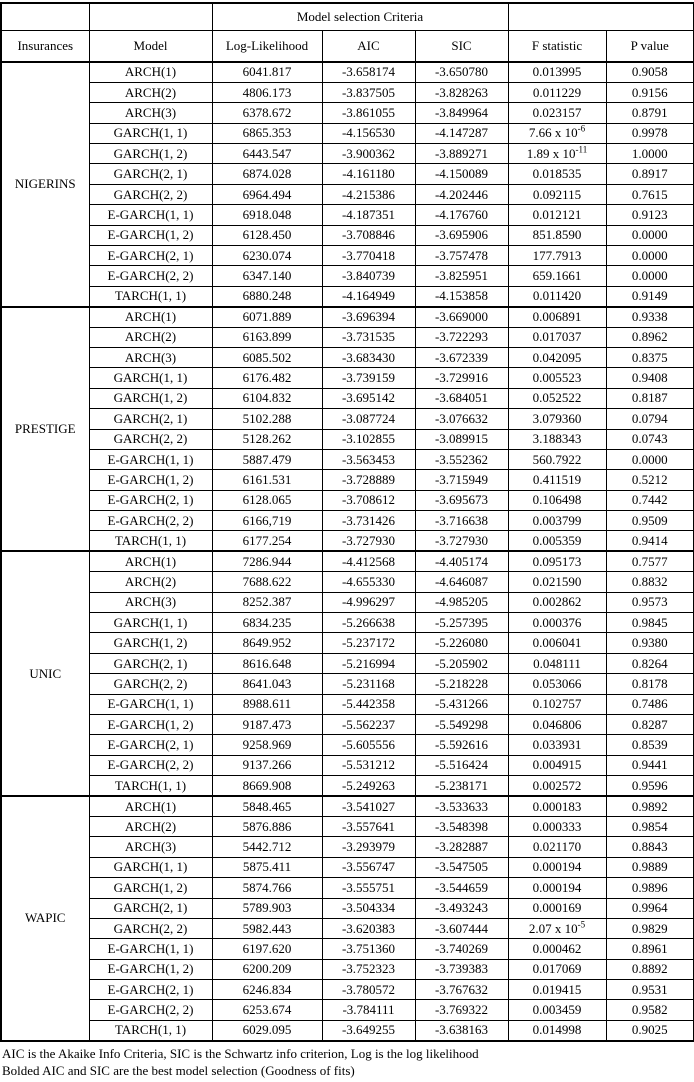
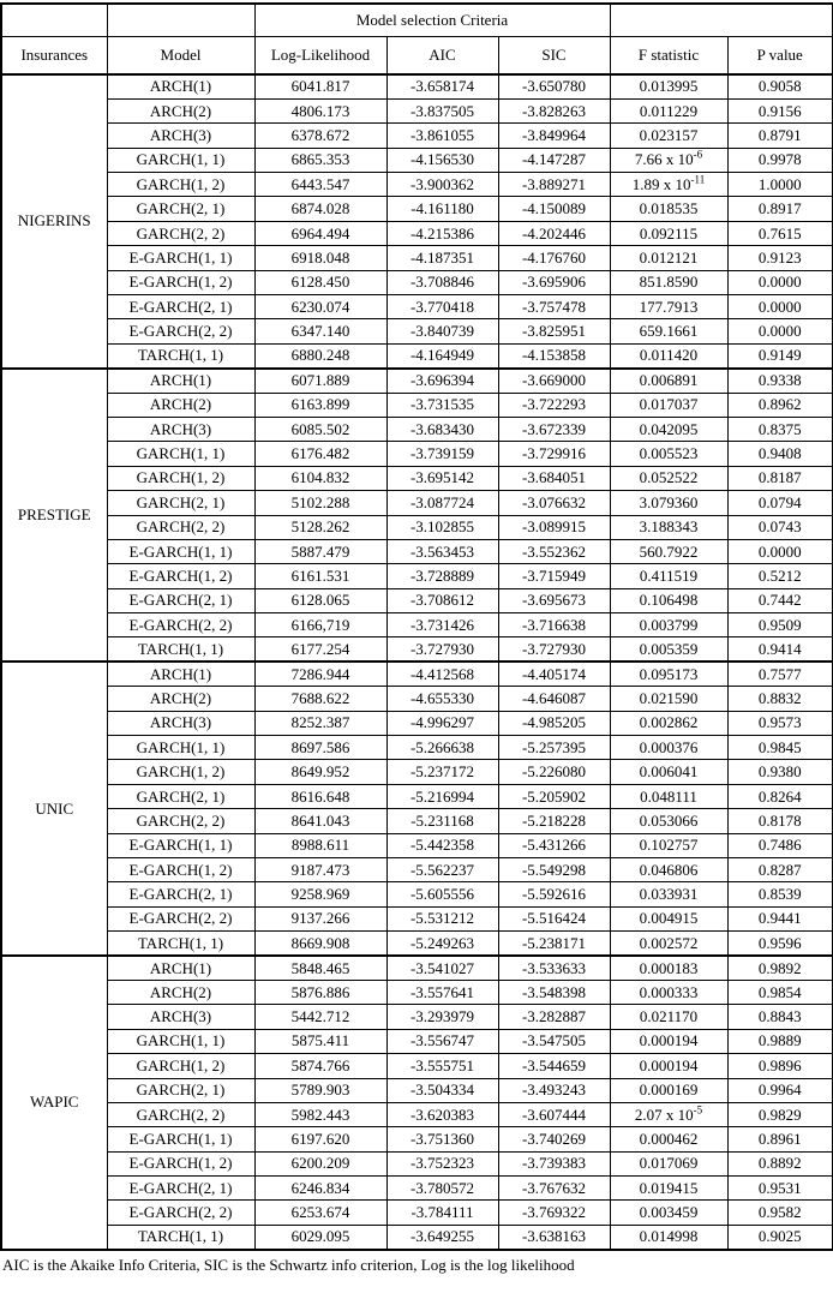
  		Model selection Criteria
  Insurances	Model	Log-Likelihood	AIC	SIC	F statistic	P value
  NIGERINS	ARCH(1)	6041.817	-3.658174	-3.650780	0.013995	0.9058
  ARCH(2)	4806.173	-3.837505	-3.828263	0.011229	0.9156
  ARCH(3)	6378.672	-3.861055	-3.849964	0.023157	0.8791
  GARCH(1, 1)	6865.353	-4.156530	-4.147287	7.66 x 10-6	0.9978
  GARCH(1, 2)	6443.547	-3.900362	-3.889271	1.89 x 10-11	1.0000
  GARCH(2, 1)	6874.028	-4.161180	-4.150089	0.018535	0.8917
  GARCH(2, 2)	6964.494	-4.215386	-4.202446	0.092115	0.7615
  E-GARCH(1, 1)	6918.048	-4.187351	-4.176760	0.012121	0.9123
  E-GARCH(1, 2)	6128.450	-3.708846	-3.695906	851.8590	0.0000
  E-GARCH(2, 1)	6230.074	-3.770418	-3.757478	177.7913	0.0000
  E-GARCH(2, 2)	6347.140	-3.840739	-3.825951	659.1661	0.0000
  TARCH(1, 1)	6880.248	-4.164949	-4.153858	0.011420	0.9149
  PRESTIGE	ARCH(1)	6071.889	-3.696394	-3.669000	0.006891	0.9338
  ARCH(2)	6163.899	-3.731535	-3.722293	0.017037	0.8962
  ARCH(3)	6085.502	-3.683430	-3.672339	0.042095	0.8375
  GARCH(1, 1)	6176.482	-3.739159	-3.729916	0.005523	0.9408
  GARCH(1, 2)	6104.832	-3.695142	-3.684051	0.052522	0.8187
  GARCH(2, 1)	5102.288	-3.087724	-3.076632	3.079360	0.0794
  GARCH(2, 2)	5128.262	-3.102855	-3.089915	3.188343	0.0743
  E-GARCH(1, 1)	5887.479	-3.563453	-3.552362	560.7922	0.0000
  E-GARCH(1, 2)	6161.531	-3.728889	-3.715949	0.411519	0.5212
  E-GARCH(2, 1)	6128.065	-3.708612	-3.695673	0.106498	0.7442
  E-GARCH(2, 2)	6166,719	-3.731426	-3.716638	0.003799	0.9509
  TARCH(1, 1)	6177.254	-3.727930	-3.727930	0.005359	0.9414
  UNIC	ARCH(1)	7286.944	-4.412568	-4.405174	0.095173	0.7577
  ARCH(2)	7688.622	-4.655330	-4.646087	0.021590	0.8832
  ARCH(3)	8252.387	-4.996297	-4.985205	0.002862	0.9573
- GARCH(1, 1)	6834.235	-5.266638	-5.257395	0.000376	0.9845
+ GARCH(1, 1)	8697.586	-5.266638	-5.257395	0.000376	0.9845
  GARCH(1, 2)	8649.952	-5.237172	-5.226080	0.006041	0.9380
  GARCH(2, 1)	8616.648	-5.216994	-5.205902	0.048111	0.8264
  GARCH(2, 2)	8641.043	-5.231168	-5.218228	0.053066	0.8178
  E-GARCH(1, 1)	8988.611	-5.442358	-5.431266	0.102757	0.7486
  E-GARCH(1, 2)	9187.473	-5.562237	-5.549298	0.046806	0.8287
  E-GARCH(2, 1)	9258.969	-5.605556	-5.592616	0.033931	0.8539
  E-GARCH(2, 2)	9137.266	-5.531212	-5.516424	0.004915	0.9441
  TARCH(1, 1)	8669.908	-5.249263	-5.238171	0.002572	0.9596
  WAPIC	ARCH(1)	5848.465	-3.541027	-3.533633	0.000183	0.9892
  ARCH(2)	5876.886	-3.557641	-3.548398	0.000333	0.9854
  ARCH(3)	5442.712	-3.293979	-3.282887	0.021170	0.8843
  GARCH(1, 1)	5875.411	-3.556747	-3.547505	0.000194	0.9889
  GARCH(1, 2)	5874.766	-3.555751	-3.544659	0.000194	0.9896
  GARCH(2, 1)	5789.903	-3.504334	-3.493243	0.000169	0.9964
  GARCH(2, 2)	5982.443	-3.620383	-3.607444	2.07 x 10-5	0.9829
  E-GARCH(1, 1)	6197.620	-3.751360	-3.740269	0.000462	0.8961
  E-GARCH(1, 2)	6200.209	-3.752323	-3.739383	0.017069	0.8892
  E-GARCH(2, 1)	6246.834	-3.780572	-3.767632	0.019415	0.9531
  E-GARCH(2, 2)	6253.674	-3.784111	-3.769322	0.003459	0.9582
  TARCH(1, 1)	6029.095	-3.649255	-3.638163	0.014998	0.9025
  AIC is the Akaike Info Criteria, SIC is the Schwartz info criterion, Log is the log likelihood
- Bolded AIC and SIC are the best model selection (Goodness of fits)
